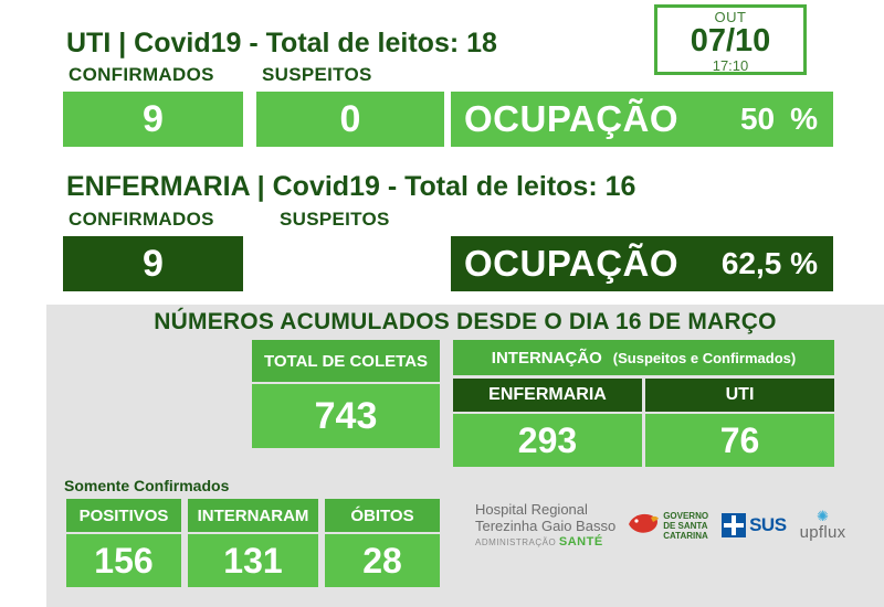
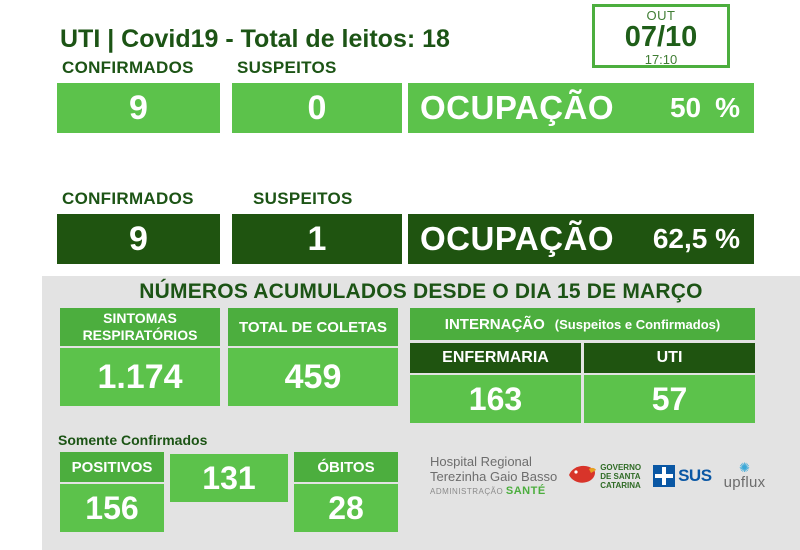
  OUT
  07/10
  17:10
  UTI | Covid19 - Total de leitos: 18
  CONFIRMADOS
  SUSPEITOS
  9
  0
  OCUPAÇÃO
  50
  %
- ENFERMARIA | Covid19 - Total de leitos: 16
  CONFIRMADOS
  SUSPEITOS
  9
+ 1
  OCUPAÇÃO
  62,5 %
- NÚMEROS ACUMULADOS DESDE O DIA 16 DE MARÇO
+ NÚMEROS ACUMULADOS DESDE O DIA 15 DE MARÇO
+ SINTOMAS RESPIRATÓRIOS
+ 1.174
  TOTAL DE COLETAS
- 743
+ 459
  INTERNAÇÃO
  (Suspeitos e Confirmados)
  ENFERMARIA
- 293
+ 163
  UTI
- 76
+ 57
  Somente Confirmados
  POSITIVOS
  156
- INTERNARAM
  131
  ÓBITOS
  28
  Hospital Regional
  Terezinha Gaio Basso
  ADMINISTRAÇÃO SANTÉ
  GOVERNO
  DE SANTA
  CATARINA
  SUS
  ✺
  upflux
